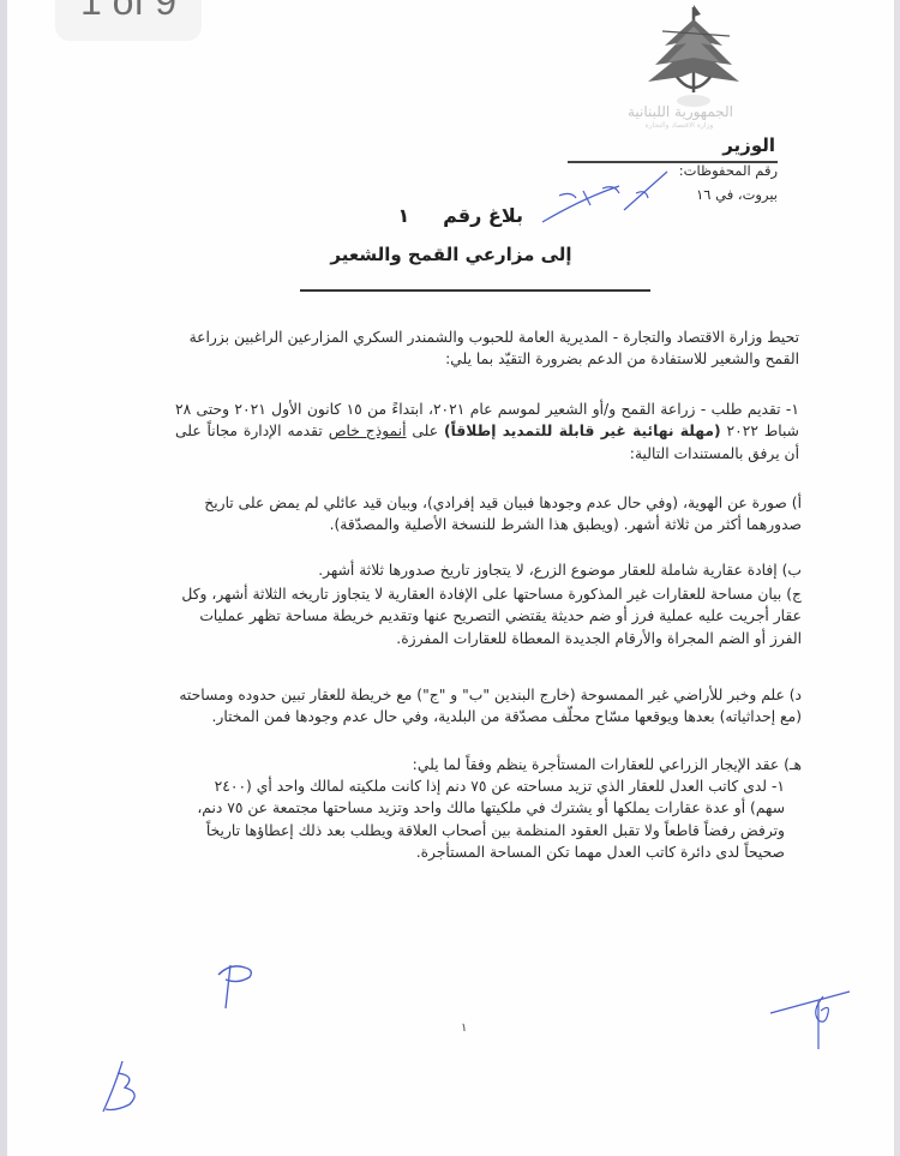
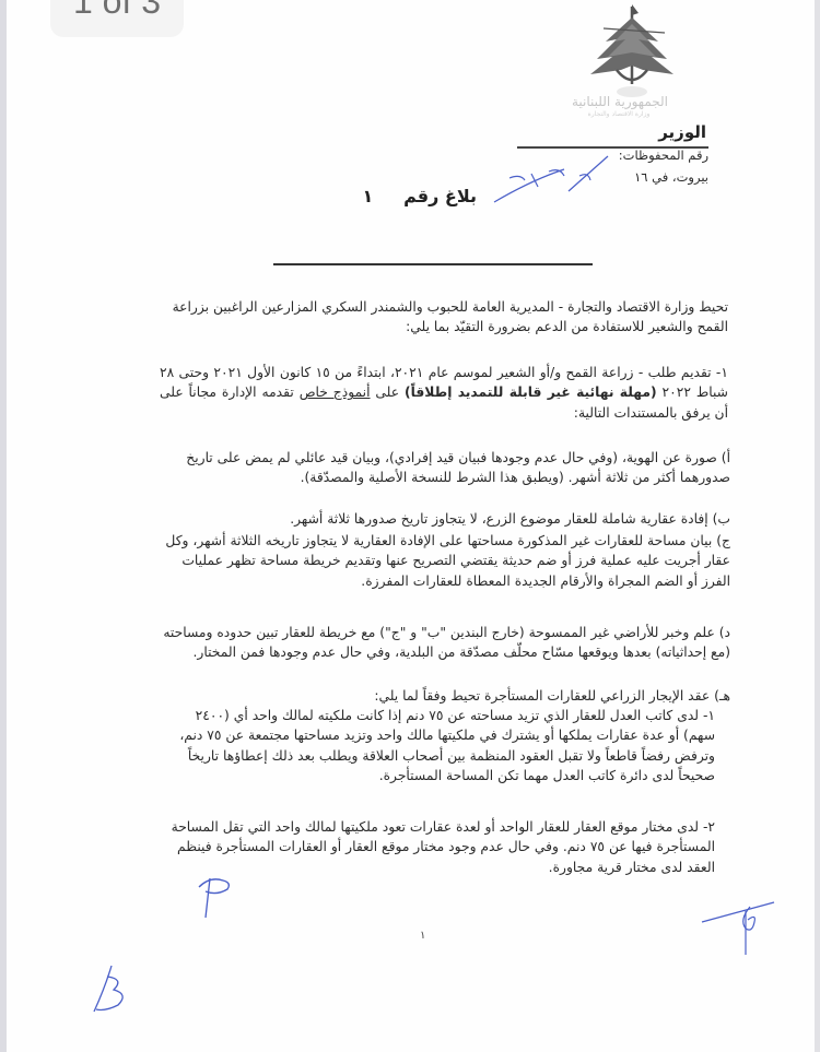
- 1 of 9
+ 1 of 3
  الجمهورية اللبنانية
  الوزير
  رقم المحفوظات:
  بيروت، في ١٦
  بلاغ رقم ١
- إلى مزارعي القمح والشعير
  تحيط وزارة الاقتصاد والتجارة - المديرية العامة للحبوب والشمندر السكري المزارعين الراغبين بزراعة القمح والشعير للاستفادة من الدعم بضرورة التقيّد بما يلي:
  ١- تقديم طلب - زراعة القمح و/أو الشعير لموسم عام ٢٠٢١، ابتداءً من ١٥ كانون الأول ٢٠٢١ وحتى ٢٨ شباط ٢٠٢٢ (مهلة نهائية غير قابلة للتمديد إطلاقاً) على أنموذج خاص تقدمه الإدارة مجاناً على أن يرفق بالمستندات التالية:
  أ) صورة عن الهوية، (وفي حال عدم وجودها فبيان قيد إفرادي)، وبيان قيد عائلي لم يمض على تاريخ صدورهما أكثر من ثلاثة أشهر. (ويطبق هذا الشرط للنسخة الأصلية والمصدّقة).
  ب) إفادة عقارية شاملة للعقار موضوع الزرع، لا يتجاوز تاريخ صدورها ثلاثة أشهر.
  ج) بيان مساحة للعقارات غير المذكورة مساحتها على الإفادة العقارية لا يتجاوز تاريخه الثلاثة أشهر، وكل عقار أجريت عليه عملية فرز أو ضم حديثة يقتضي التصريح عنها وتقديم خريطة مساحة تظهر عمليات الفرز أو الضم المجراة والأرقام الجديدة المعطاة للعقارات المفرزة.
  د) علم وخبر للأراضي غير الممسوحة (خارج البندين "ب" و "ج") مع خريطة للعقار تبين حدوده ومساحته (مع إحداثياته) بعدها ويوقعها مسّاح محلّف مصدّقة من البلدية، وفي حال عدم وجودها فمن المختار.
- هـ) عقد الإيجار الزراعي للعقارات المستأجرة ينظم وفقاً لما يلي:
+ هـ) عقد الإيجار الزراعي للعقارات المستأجرة تحيط وفقاً لما يلي:
  ١- لدى كاتب العدل للعقار الذي تزيد مساحته عن ٧٥ دنم إذا كانت ملكيته لمالك واحد أي (٢٤٠٠ سهم) أو عدة عقارات يملكها أو يشترك في ملكيتها مالك واحد وتزيد مساحتها مجتمعة عن ٧٥ دنم، وترفض رفضاً قاطعاً ولا تقبل العقود المنظمة بين أصحاب العلاقة ويطلب بعد ذلك إعطاؤها تاريخاً صحيحاً لدى دائرة كاتب العدل مهما تكن المساحة المستأجرة.
+ ٢- لدى مختار موقع العقار للعقار الواحد أو لعدة عقارات تعود ملكيتها لمالك واحد التي تقل المساحة المستأجرة فيها عن ٧٥ دنم. وفي حال عدم وجود مختار موقع العقار أو العقارات المستأجرة فينظم العقد لدى مختار قرية مجاورة.
  ١
